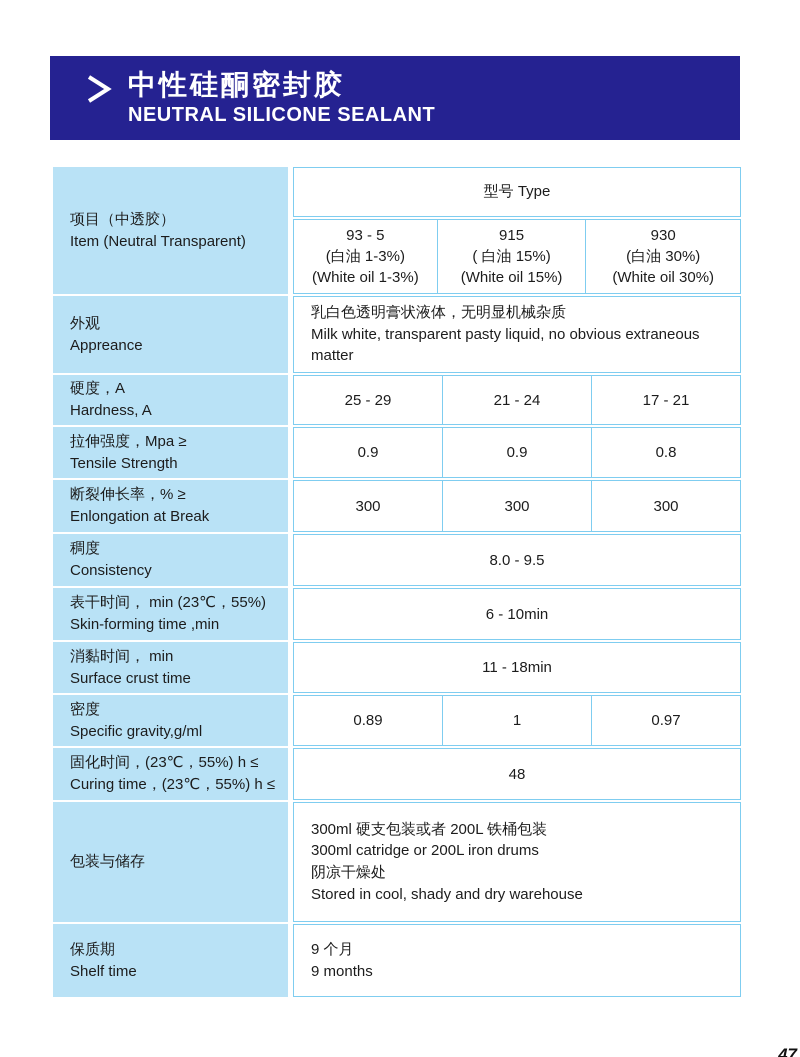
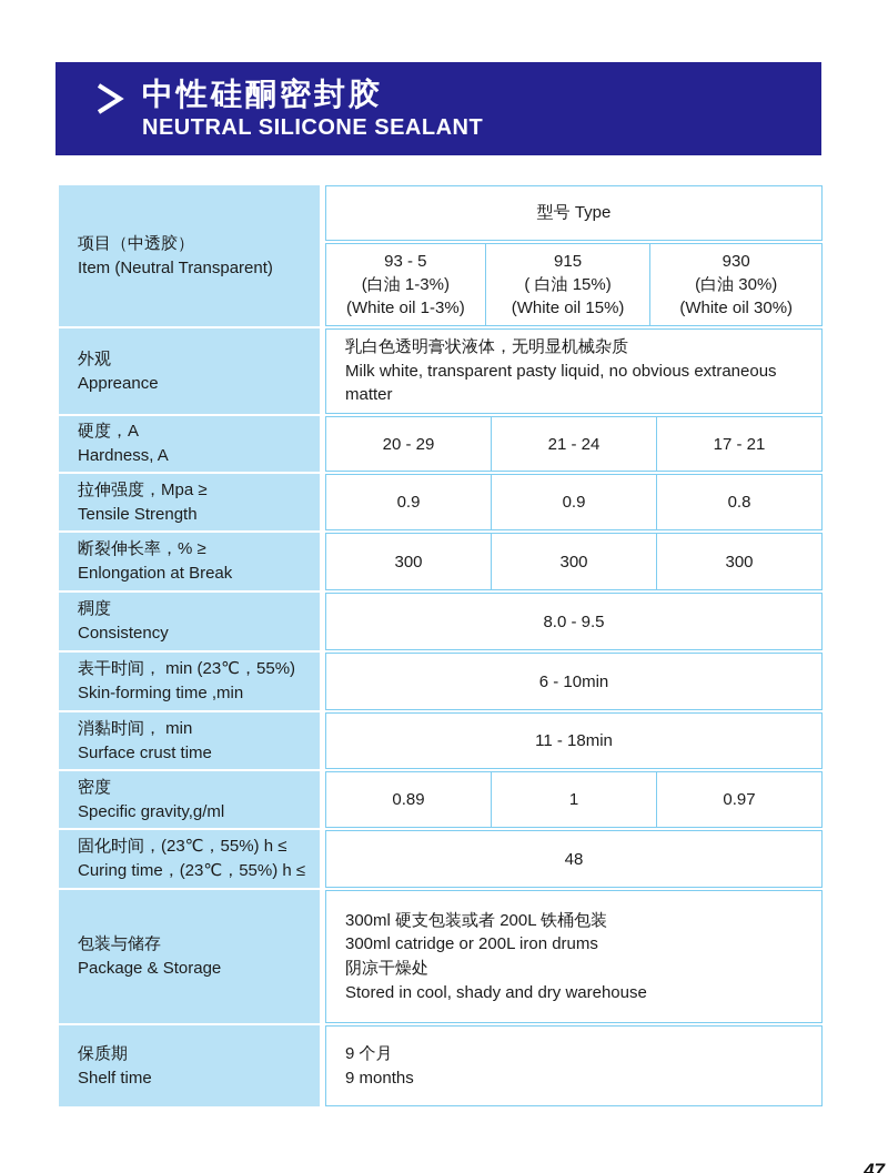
  中性硅酮密封胶
  NEUTRAL SILICONE SEALANT
  项目（中透胶）
  Item (Neutral Transparent)
  型号 Type
  93 - 5
  (白油 1-3%)
  (White oil 1-3%)
  915
  ( 白油 15%)
  (White oil 15%)
  930
  (白油 30%)
  (White oil 30%)
  外观
  Appreance
  乳白色透明膏状液体，无明显机械杂质
  Milk white, transparent pasty liquid, no obvious extraneous matter
  硬度，A
  Hardness, A
- 25 - 29
+ 20 - 29
  21 - 24
  17 - 21
  拉伸强度，Mpa ≥
  Tensile Strength
  0.9
  0.9
  0.8
  断裂伸长率，% ≥
  Enlongation at Break
  300
  300
  300
  稠度
  Consistency
  8.0 - 9.5
  表干时间， min (23℃，55%)
  Skin-forming time ,min
  6 - 10min
  消黏时间， min
  Surface crust time
  11 - 18min
  密度
  Specific gravity,g/ml
  0.89
  1
  0.97
  固化时间，(23℃，55%) h ≤
  Curing time，(23℃，55%) h ≤
  48
  包装与储存
+ Package & Storage
  300ml 硬支包装或者 200L 铁桶包装
  300ml catridge or 200L iron drums
  阴凉干燥处
  Stored in cool, shady and dry warehouse
  保质期
  Shelf time
  9 个月
  9 months
  47
